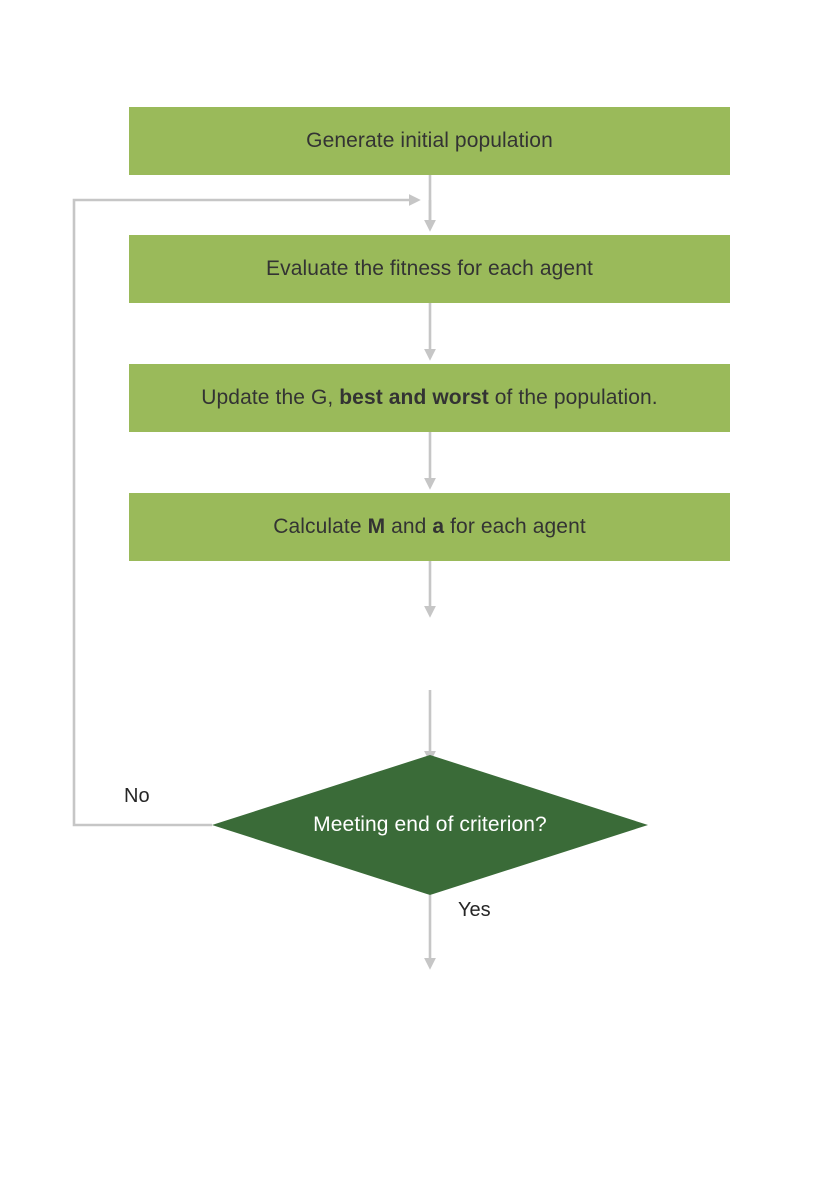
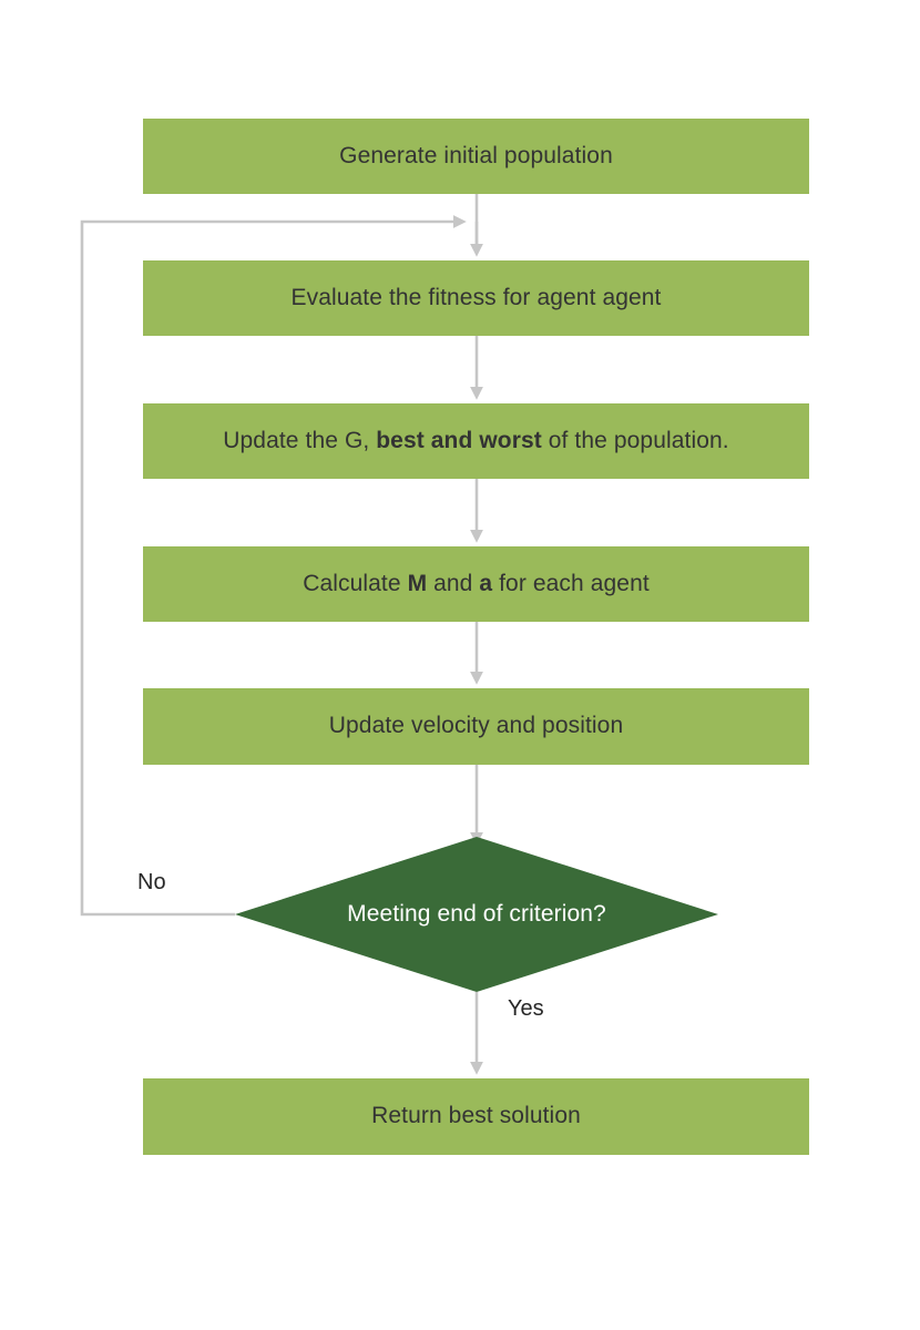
  Generate initial population
- Evaluate the fitness for each agent
+ Evaluate the fitness for agent agent
  Update the G, best and worst of the population.
  Calculate M and a for each agent
+ Update velocity and position
  Meeting end of criterion?
+ Return best solution
  No
  Yes
